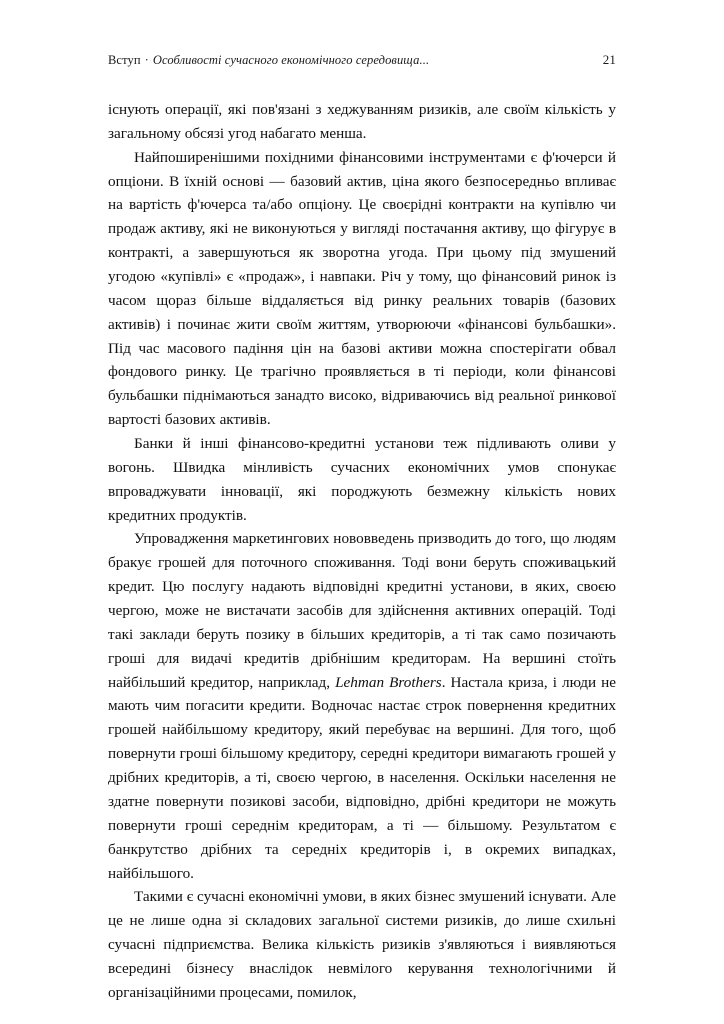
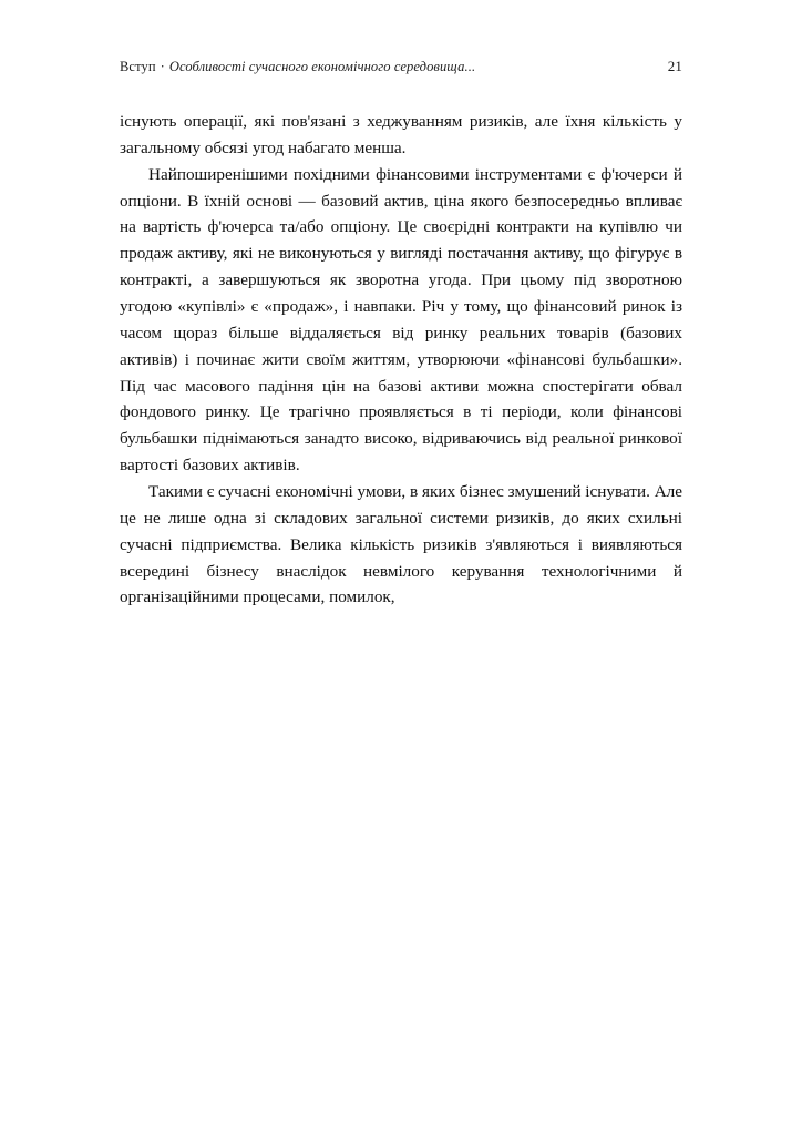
  Вступ · Особливості сучасного економічного середовища...
  21
- існують операції, які пов'язані з хеджуванням ризиків, але своїм кількість у загальному обсязі угод набагато менша.
+ існують операції, які пов'язані з хеджуванням ризиків, але їхня кількість у загальному обсязі угод набагато менша.
- Найпоширенішими похідними фінансовими інструментами є ф'ючерси й опціони. В їхній основі — базовий актив, ціна якого безпосередньо впливає на вартість ф'ючерса та/або опціону. Це своєрідні контракти на купівлю чи продаж активу, які не виконуються у вигляді постачання активу, що фігурує в контракті, а завершуються як зворотна угода. При цьому під змушений угодою «купівлі» є «продаж», і навпаки. Річ у тому, що фінансовий ринок із часом щораз більше віддаляється від ринку реальних товарів (базових активів) і починає жити своїм життям, утворюючи «фінансові бульбашки». Під час масового падіння цін на базові активи можна спостерігати обвал фондового ринку. Це трагічно проявляється в ті періоди, коли фінансові бульбашки піднімаються занадто високо, відриваючись від реальної ринкової вартості базових активів.
+ Найпоширенішими похідними фінансовими інструментами є ф'ючерси й опціони. В їхній основі — базовий актив, ціна якого безпосередньо впливає на вартість ф'ючерса та/або опціону. Це своєрідні контракти на купівлю чи продаж активу, які не виконуються у вигляді постачання активу, що фігурує в контракті, а завершуються як зворотна угода. При цьому під зворотною угодою «купівлі» є «продаж», і навпаки. Річ у тому, що фінансовий ринок із часом щораз більше віддаляється від ринку реальних товарів (базових активів) і починає жити своїм життям, утворюючи «фінансові бульбашки». Під час масового падіння цін на базові активи можна спостерігати обвал фондового ринку. Це трагічно проявляється в ті періоди, коли фінансові бульбашки піднімаються занадто високо, відриваючись від реальної ринкової вартості базових активів.
- Банки й інші фінансово-кредитні установи теж підливають оливи у вогонь. Швидка мінливість сучасних економічних умов спонукає впроваджувати інновації, які породжують безмежну кількість нових кредитних продуктів.
- Упровадження маркетингових нововведень призводить до того, що людям бракує грошей для поточного споживання. Тоді вони беруть споживацький кредит. Цю послугу надають відповідні кредитні установи, в яких, своєю чергою, може не вистачати засобів для здійснення активних операцій. Тоді такі заклади беруть позику в більших кредиторів, а ті так само позичають гроші для видачі кредитів дрібнішим кредиторам. На вершині стоїть найбільший кредитор, наприклад, Lehman Brothers. Настала криза, і люди не мають чим погасити кредити. Водночас настає строк повернення кредитних грошей найбільшому кредитору, який перебуває на вершині. Для того, щоб повернути гроші більшому кредитору, середні кредитори вимагають грошей у дрібних кредиторів, а ті, своєю чергою, в населення. Оскільки населення не здатне повернути позикові засоби, відповідно, дрібні кредитори не можуть повернути гроші середнім кредиторам, а ті — більшому. Результатом є банкрутство дрібних та середніх кредиторів і, в окремих випадках, найбільшого.
- Такими є сучасні економічні умови, в яких бізнес змушений існувати. Але це не лише одна зі складових загальної системи ризиків, до лише схильні сучасні підприємства. Велика кількість ризиків з'являються і виявляються всередині бізнесу внаслідок невмілого керування технологічними й організаційними процесами, помилок,
+ Такими є сучасні економічні умови, в яких бізнес змушений існувати. Але це не лише одна зі складових загальної системи ризиків, до яких схильні сучасні підприємства. Велика кількість ризиків з'являються і виявляються всередині бізнесу внаслідок невмілого керування технологічними й організаційними процесами, помилок,
